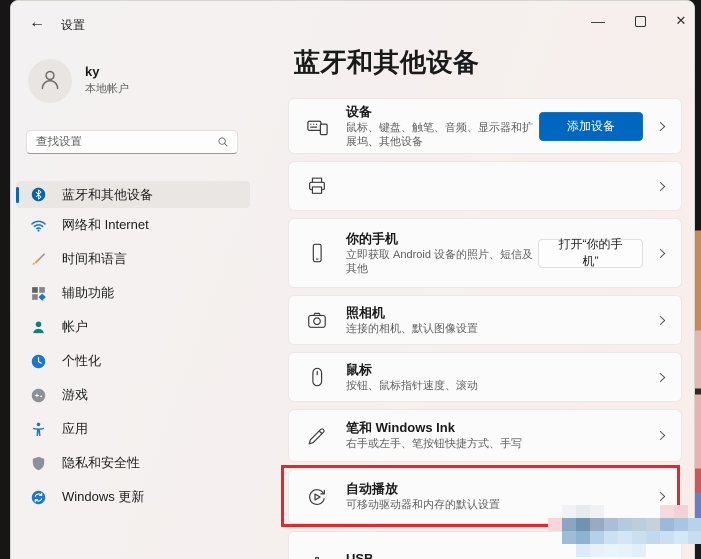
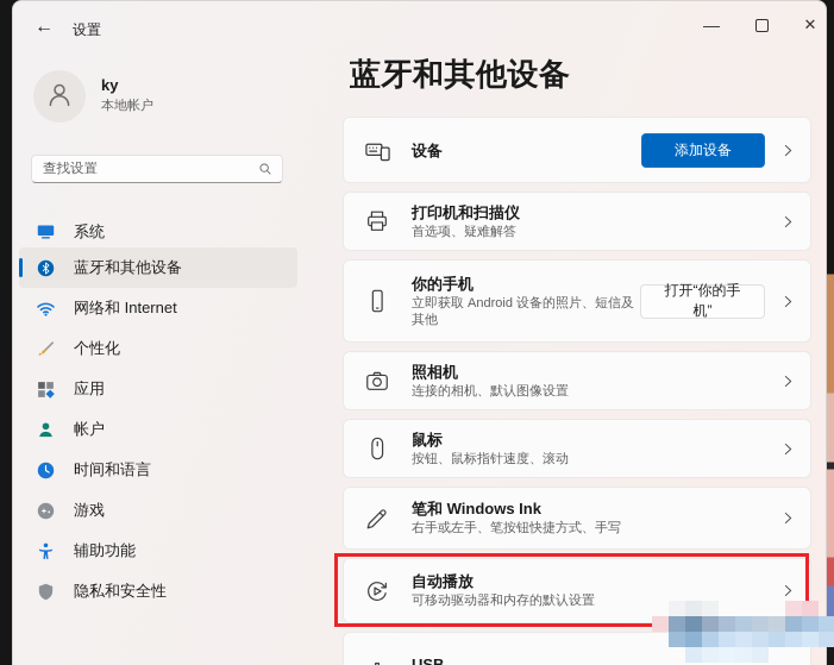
  ←
  设置
  —
  ✕
  ky
  本地帐户
  查找设置
+ 系统
  蓝牙和其他设备
  网络和 Internet
- 时间和语言
+ 个性化
- 辅助功能
+ 应用
  帐户
- 个性化
+ 时间和语言
  游戏
- 应用
+ 辅助功能
  隐私和安全性
- Windows 更新
  蓝牙和其他设备
  设备
- 鼠标、键盘、触笔、音频、显示器和扩展坞、其他设备
  添加设备
+ 打印机和扫描仪
+ 首选项、疑难解答
  你的手机
  立即获取 Android 设备的照片、短信及其他
  打开“你的手机”
  照相机
  连接的相机、默认图像设置
  鼠标
  按钮、鼠标指针速度、滚动
  笔和 Windows Ink
  右手或左手、笔按钮快捷方式、手写
  自动播放
  可移动驱动器和内存的默认设置
